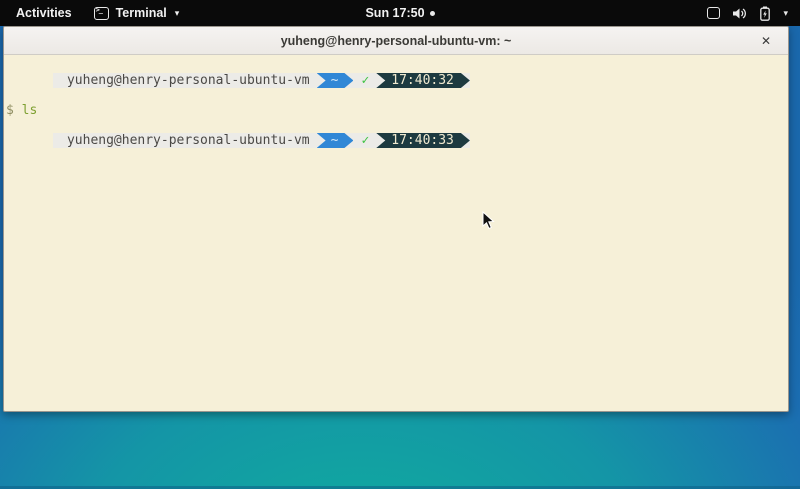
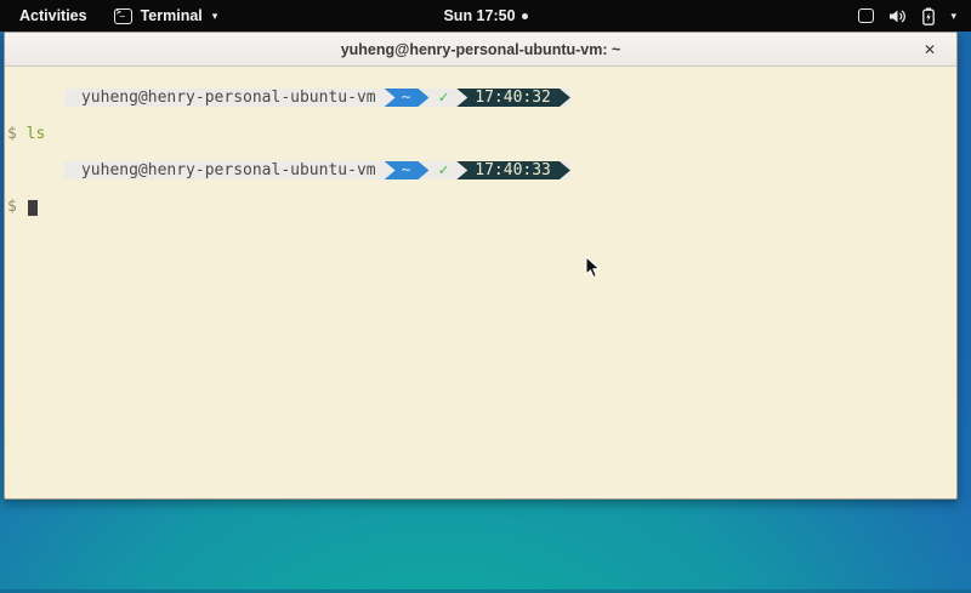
  Activities
  Terminal
  ▾
  Sun 17:50
  ▾
  yuheng@henry-personal-ubuntu-vm: ~
  ✕
  yuheng@henry-personal-ubuntu-vm
  ~
  ✓
  17:40:32
  $ ls
  yuheng@henry-personal-ubuntu-vm
  ~
  ✓
  17:40:33
+ $
